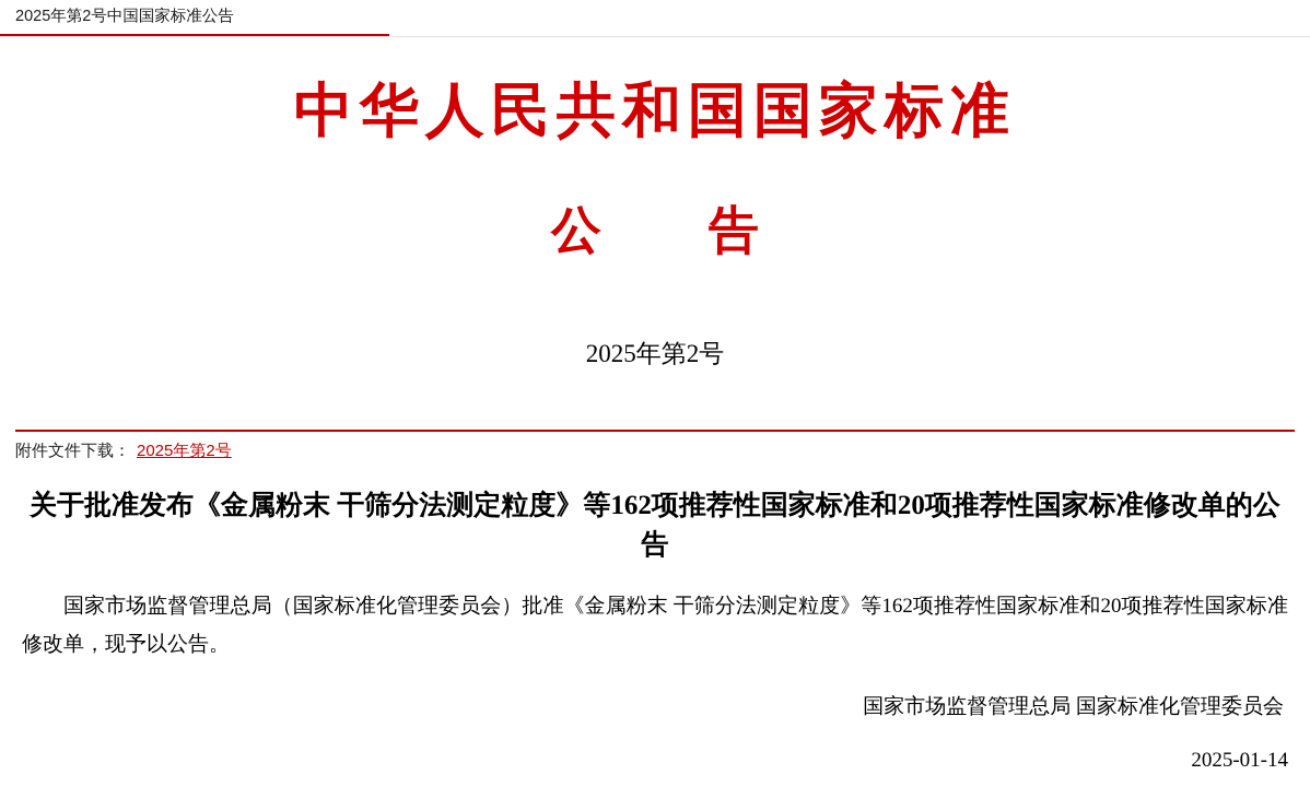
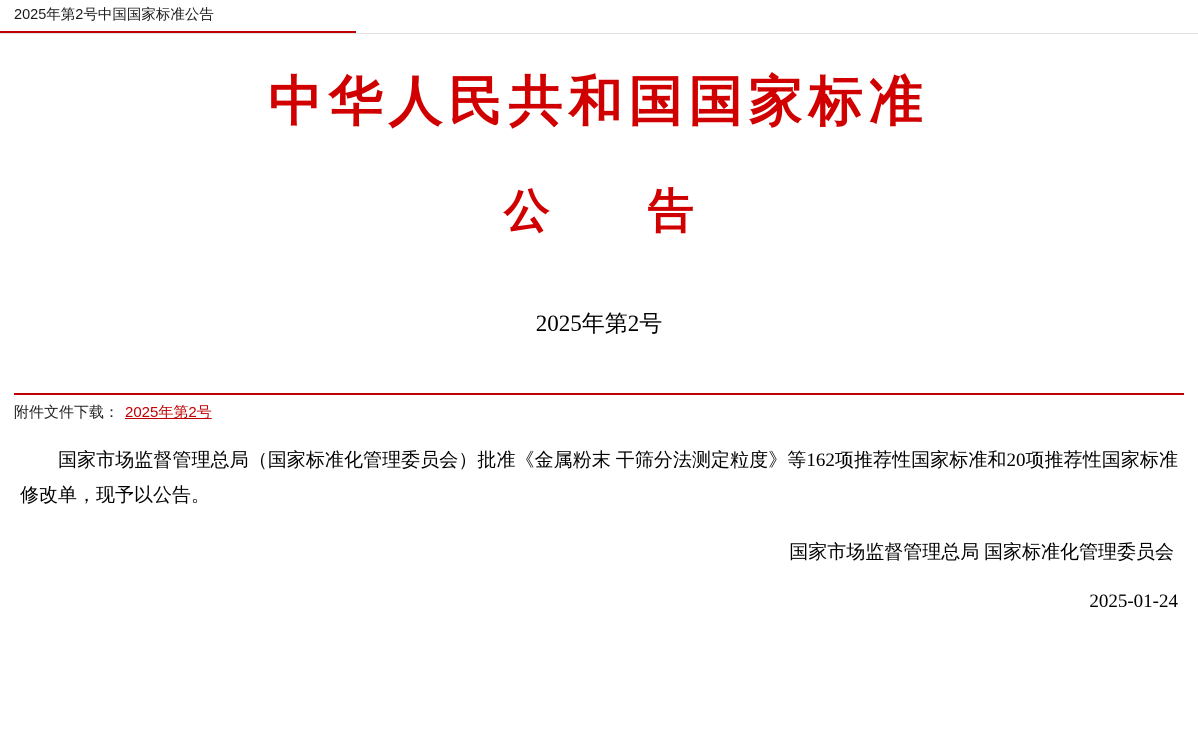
  2025年第2号中国国家标准公告
  中华人民共和国国家标准
  公 告
  2025年第2号
  附件文件下载： 2025年第2号
- 关于批准发布《金属粉末 干筛分法测定粒度》等162项推荐性国家标准和20项推荐性国家标准修改单的公告
  国家市场监督管理总局（国家标准化管理委员会）批准《金属粉末 干筛分法测定粒度》等162项推荐性国家标准和20项推荐性国家标准修改单，现予以公告。
  国家市场监督管理总局 国家标准化管理委员会
- 2025-01-14
+ 2025-01-24
